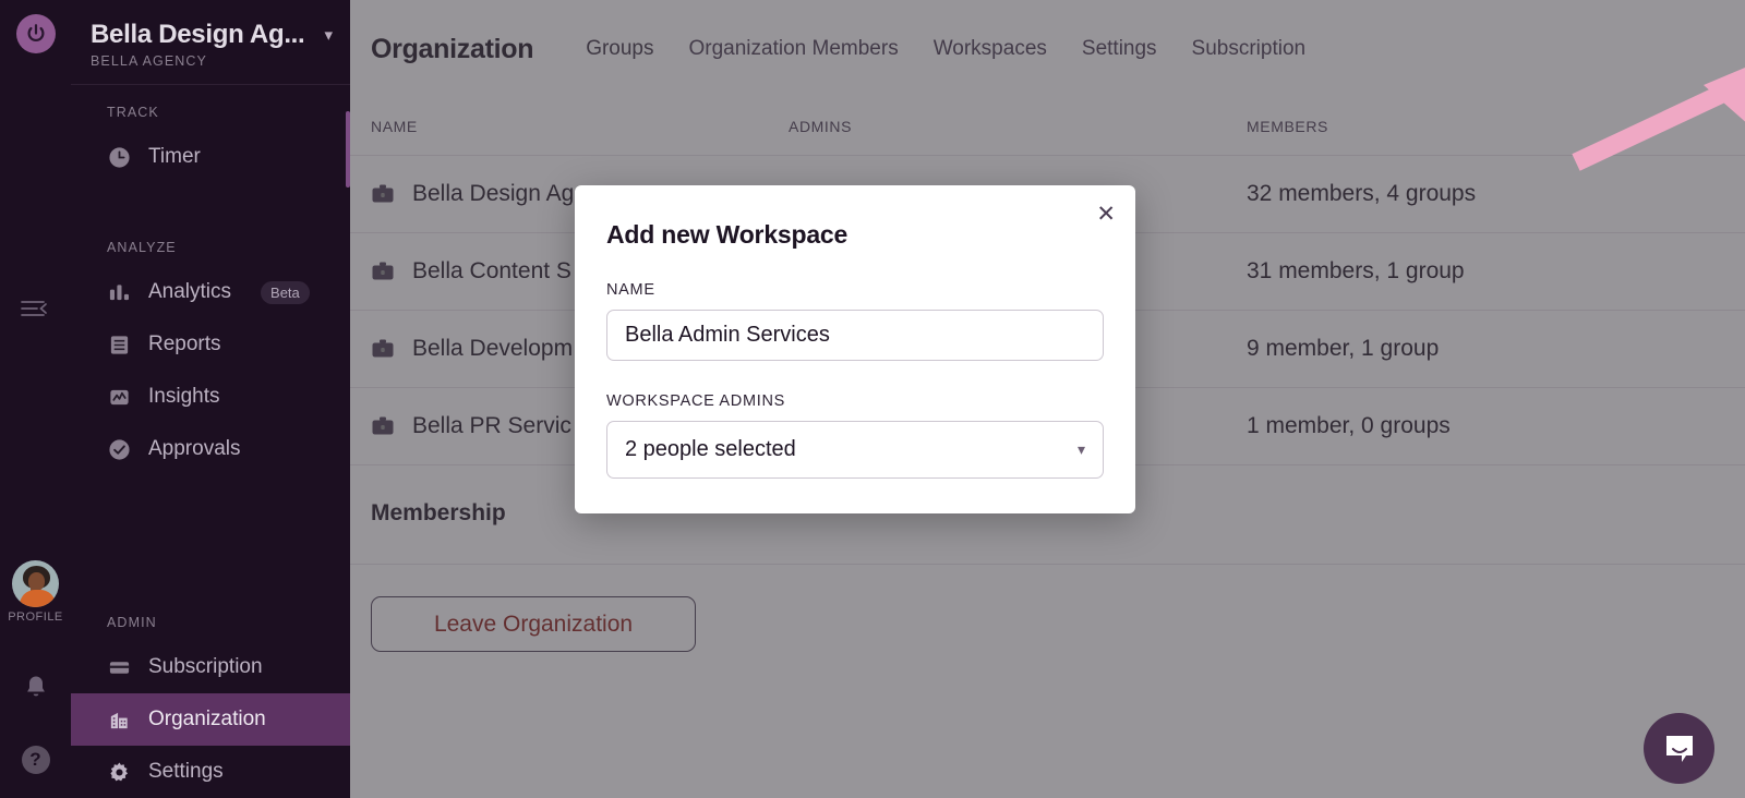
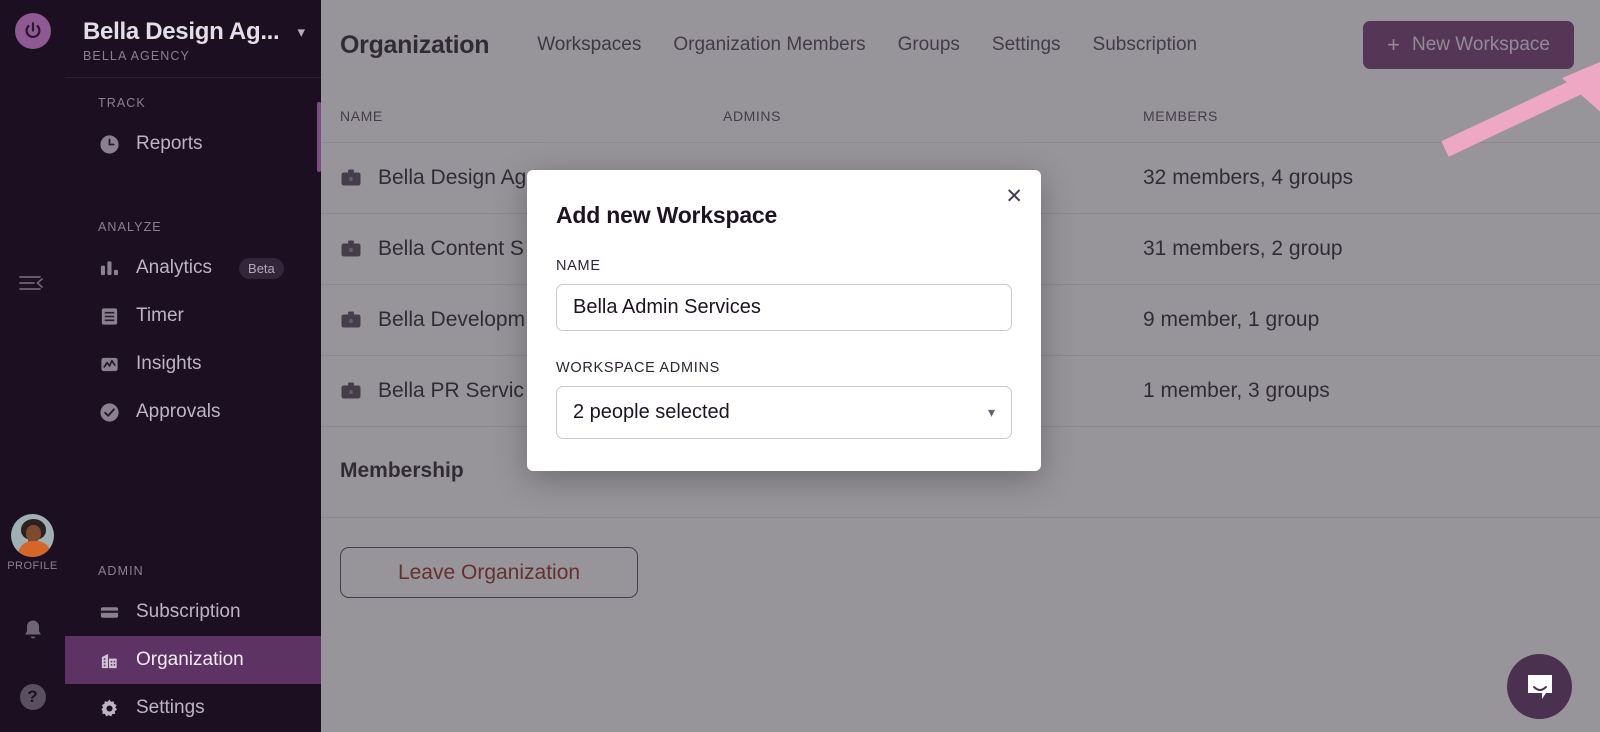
  PROFILE
  ?
  Bella Design Ag...
  ▾
  BELLA AGENCY
  TRACK
- Timer
+ Reports
  ANALYZE
  Analytics
  Beta
- Reports
+ Timer
  Insights
  Approvals
  ADMIN
  Subscription
  Organization
  Settings
  Organization
- Groups
+ Workspaces
  Organization Members
- Workspaces
+ Groups
  Settings
  Subscription
+ +
+ New Workspace
  NAME
  ADMINS
  MEMBERS
  Bella Design Ag
  32 members, 4 groups
  Bella Content S
- 31 members, 1 group
+ 31 members, 2 group
  Bella Developm
  9 member, 1 group
  Bella PR Servic
- 1 member, 0 groups
+ 1 member, 3 groups
  Membership
  Leave Organization
  ✕
  Add new Workspace
  NAME
  Bella Admin Services
  WORKSPACE ADMINS
  2 people selected
  ▾
